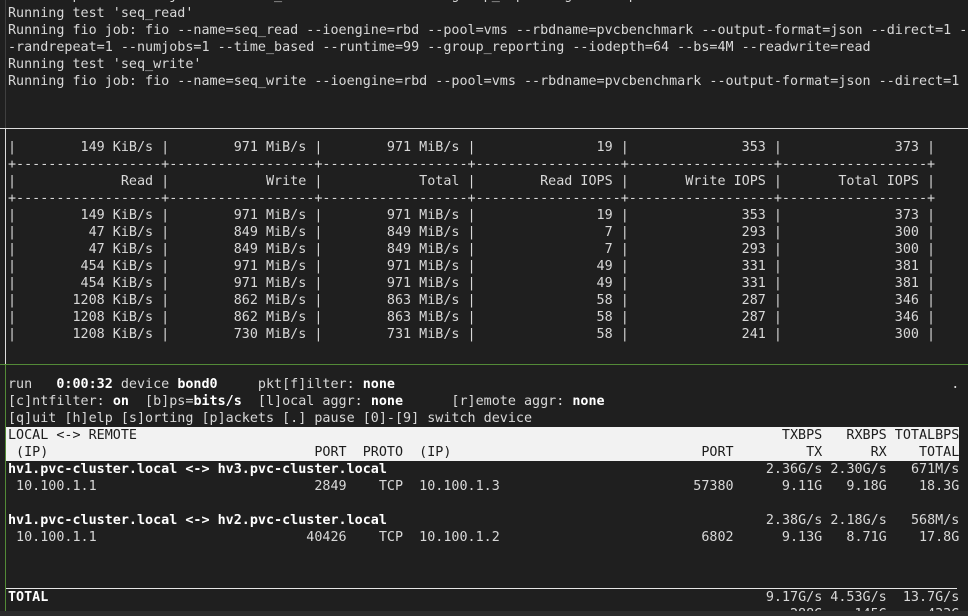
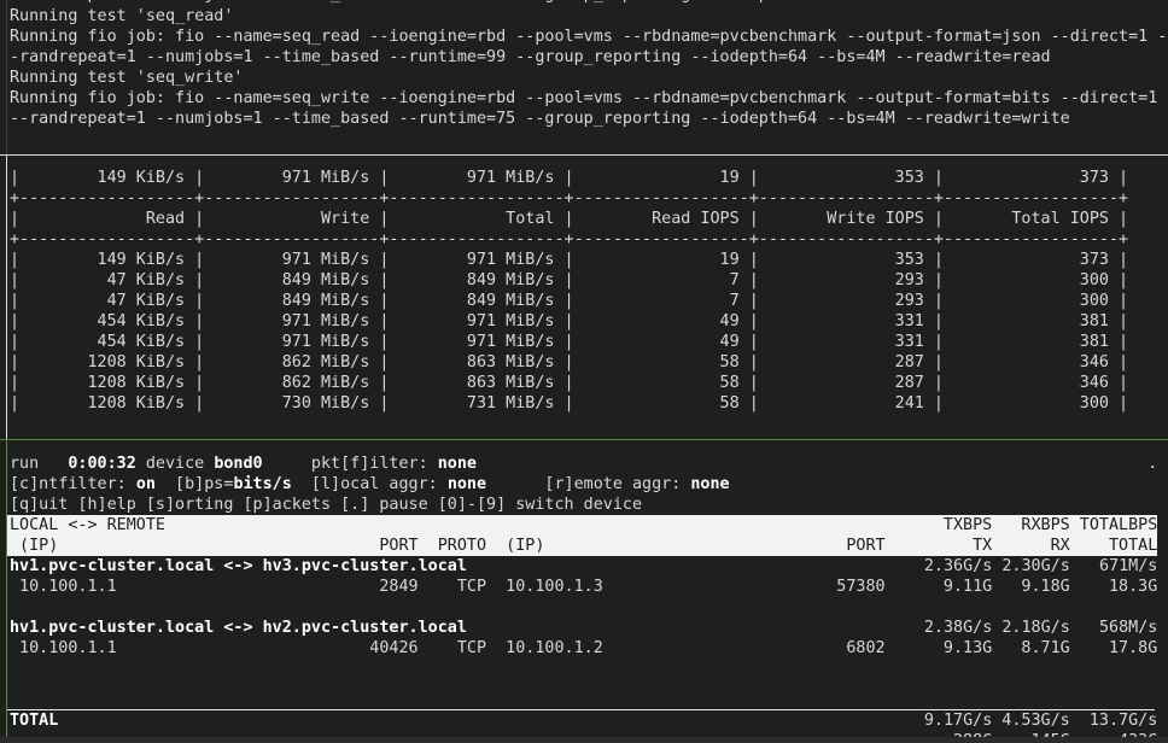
  Running test 'seq_read'
  Running fio job: fio --name=seq_read --ioengine=rbd --pool=vms --rbdname=pvcbenchmark --output-format=json --direct=1 -
  -randrepeat=1 --numjobs=1 --time_based --runtime=99 --group_reporting --iodepth=64 --bs=4M --readwrite=read
  Running test 'seq_write'
- Running fio job: fio --name=seq_write --ioengine=rbd --pool=vms --rbdname=pvcbenchmark --output-format=json --direct=1
+ Running fio job: fio --name=seq_write --ioengine=rbd --pool=vms --rbdname=pvcbenchmark --output-format=bits --direct=1
+ --randrepeat=1 --numjobs=1 --time_based --runtime=75 --group_reporting --iodepth=64 --bs=4M --readwrite=write
  | 149 KiB/s | 971 MiB/s | 971 MiB/s | 19 | 353 | 373 |
  +------------------+------------------+------------------+------------------+------------------+------------------+
  | Read | Write | Total | Read IOPS | Write IOPS | Total IOPS |
  +------------------+------------------+------------------+------------------+------------------+------------------+
  | 149 KiB/s | 971 MiB/s | 971 MiB/s | 19 | 353 | 373 |
  | 47 KiB/s | 849 MiB/s | 849 MiB/s | 7 | 293 | 300 |
  | 47 KiB/s | 849 MiB/s | 849 MiB/s | 7 | 293 | 300 |
  | 454 KiB/s | 971 MiB/s | 971 MiB/s | 49 | 331 | 381 |
  | 454 KiB/s | 971 MiB/s | 971 MiB/s | 49 | 331 | 381 |
  | 1208 KiB/s | 862 MiB/s | 863 MiB/s | 58 | 287 | 346 |
  | 1208 KiB/s | 862 MiB/s | 863 MiB/s | 58 | 287 | 346 |
  | 1208 KiB/s | 730 MiB/s | 731 MiB/s | 58 | 241 | 300 |
  run 0:00:32 device bond0 pkt[f]ilter: none .
  [c]ntfilter: on [b]ps=bits/s [l]ocal aggr: none [r]emote aggr: none
  [q]uit [h]elp [s]orting [p]ackets [.] pause [0]-[9] switch device
  LOCAL <-> REMOTE TXBPS RXBPS TOTALBPS
  (IP) PORT PROTO (IP) PORT TX RX TOTAL
  hv1.pvc-cluster.local <-> hv3.pvc-cluster.local 2.36G/s 2.30G/s 671M/s
  10.100.1.1 2849 TCP 10.100.1.3 57380 9.11G 9.18G 18.3G
  hv1.pvc-cluster.local <-> hv2.pvc-cluster.local 2.38G/s 2.18G/s 568M/s
  10.100.1.1 40426 TCP 10.100.1.2 6802 9.13G 8.71G 17.8G
  TOTAL 9.17G/s 4.53G/s 13.7G/s
